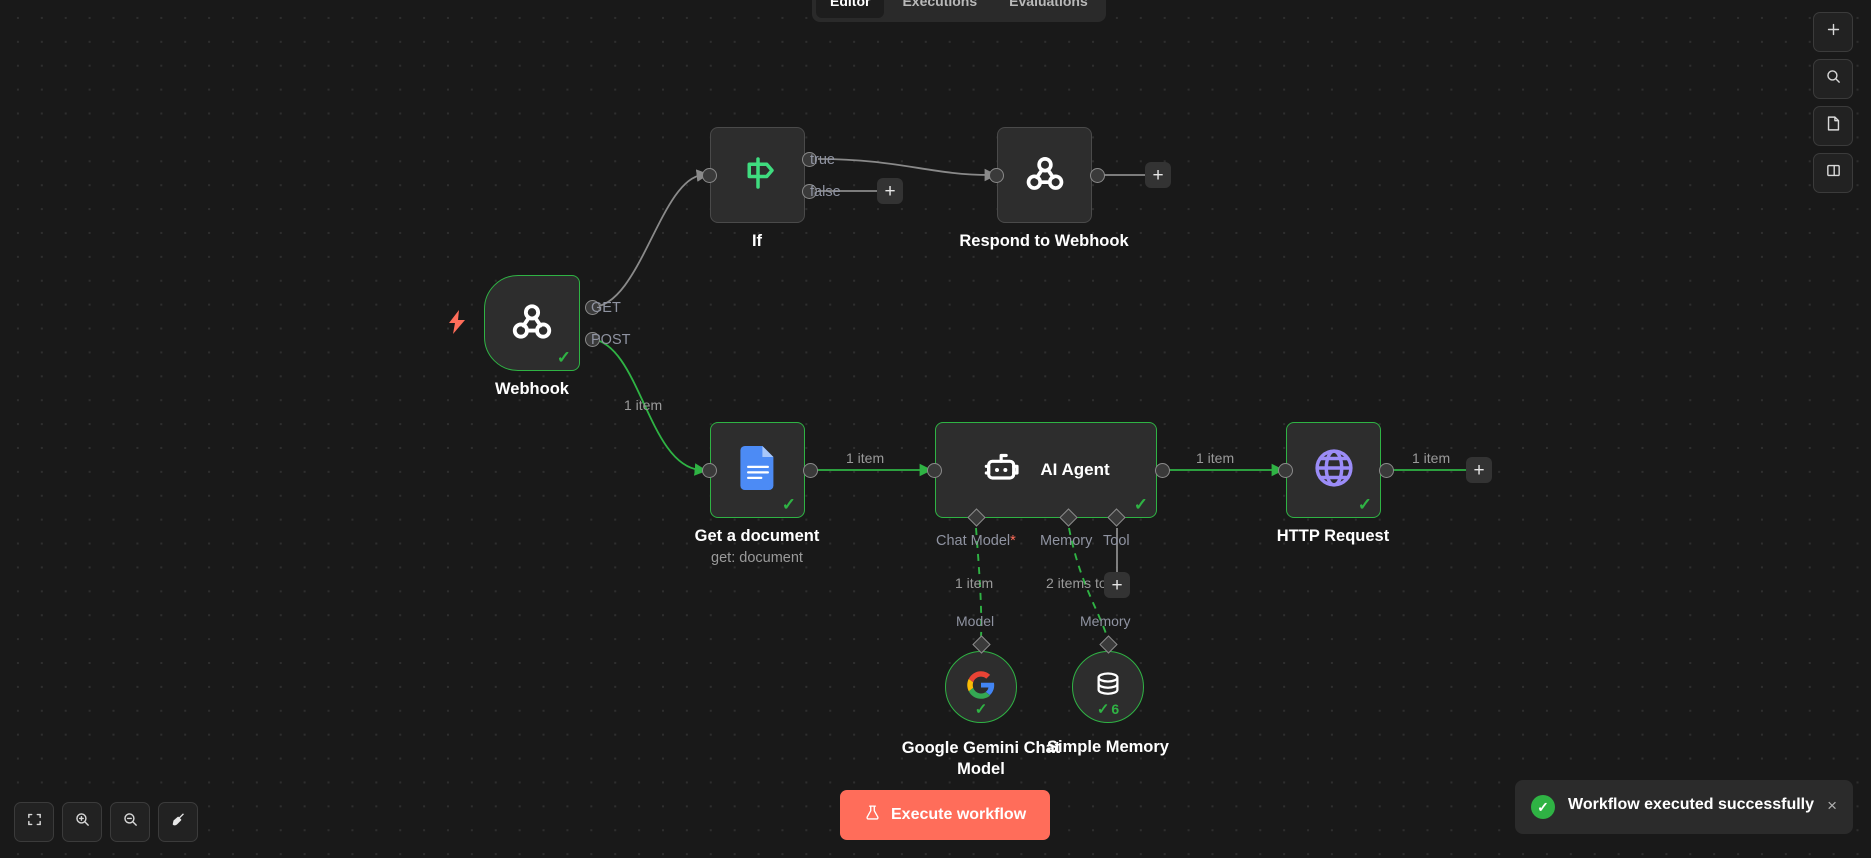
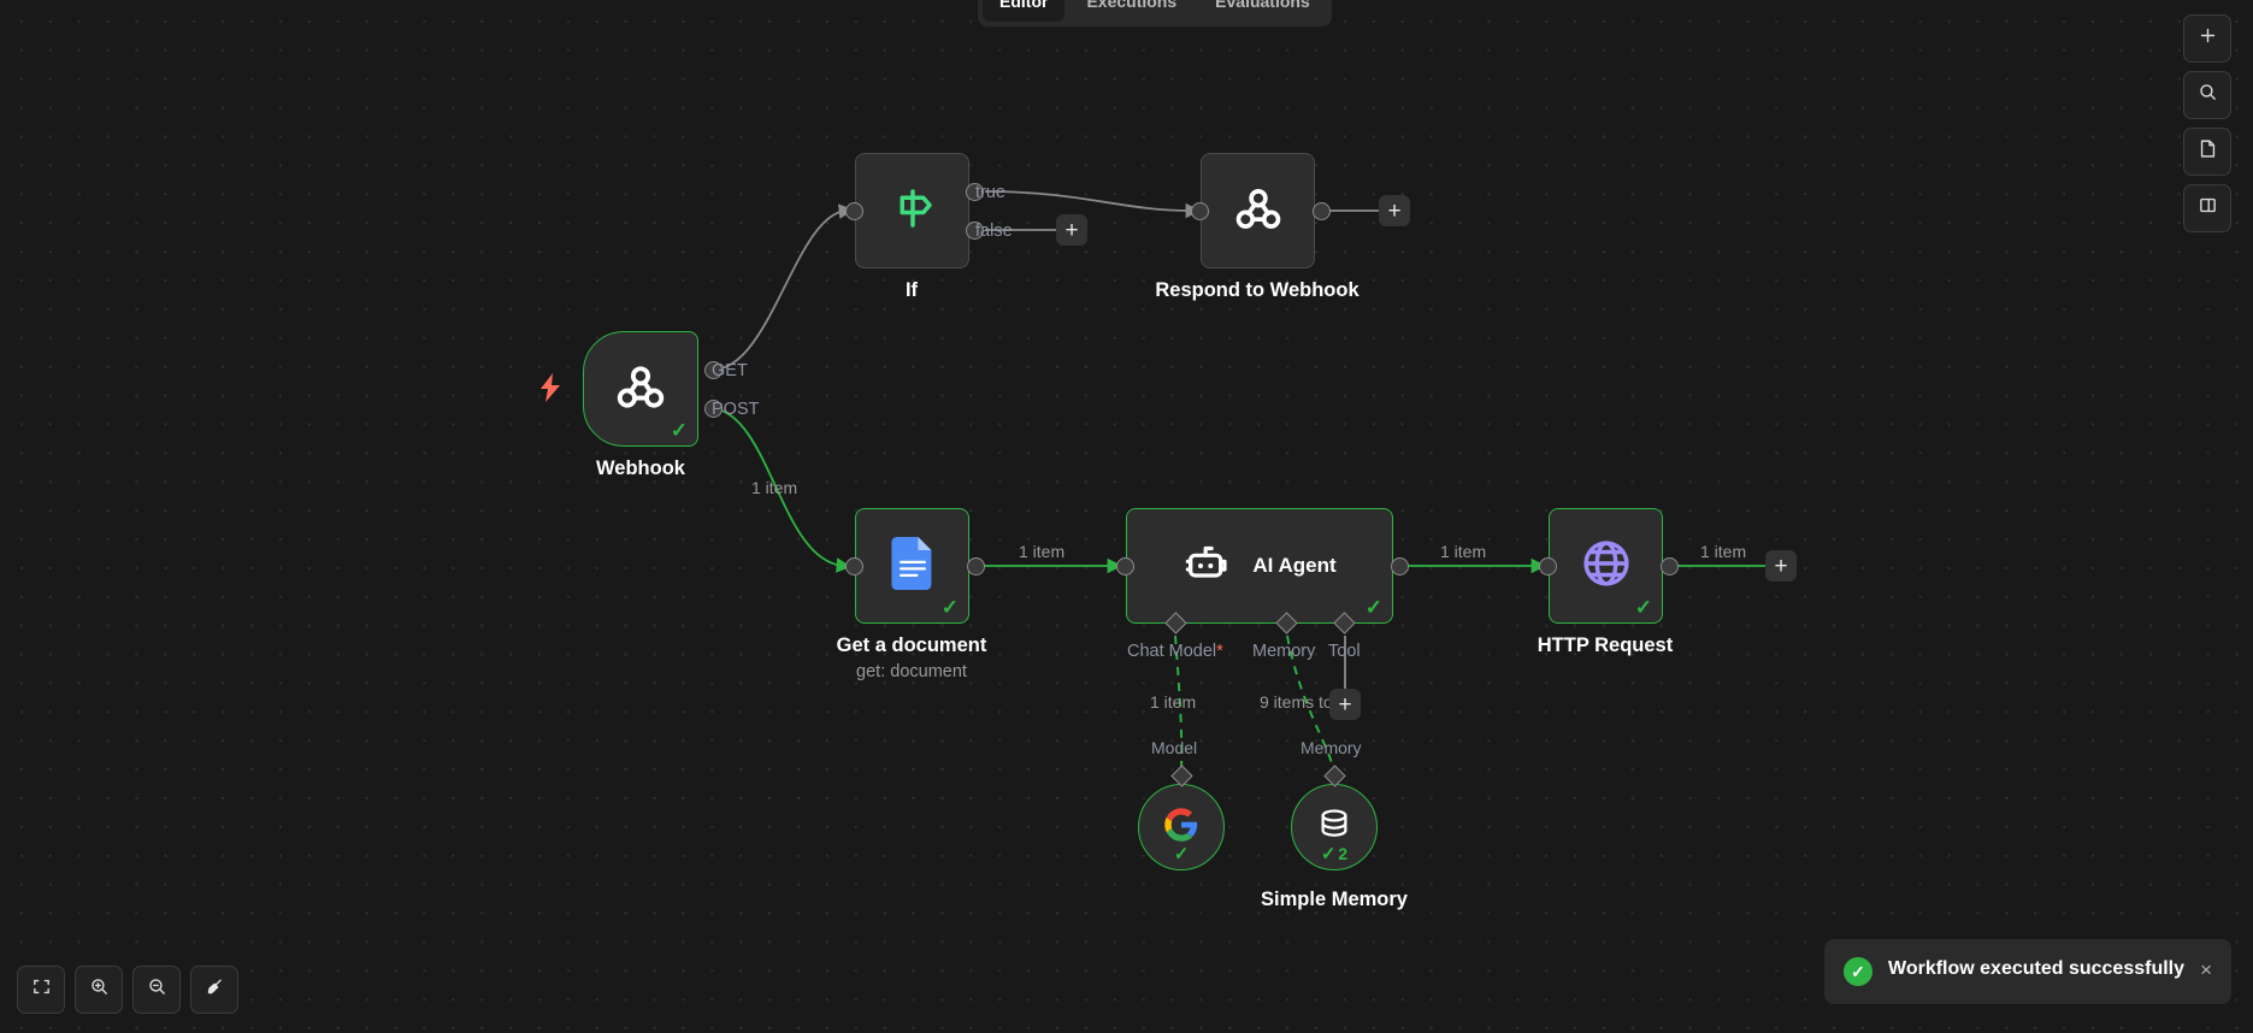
  Editor
  Executions
  Evaluations
  ✓
  GET
  POST
  Webhook
  1 item
  true
  false
  +
  If
  +
  Respond to Webhook
  ✓
  Get a document
  get: document
  1 item
  AI Agent
  ✓
  Chat Model*
  Memory
  Tool
  1 item
- 2 items to
+ 9 items to
  +
  1 item
  ✓
  HTTP Request
  1 item
  +
  Model
  ✓
- Google Gemini Chat Model
  Memory
  ✓
- 6
+ 2
  Simple Memory
- Execute workflow
  ✓
  Workflow executed successfully
  ×
